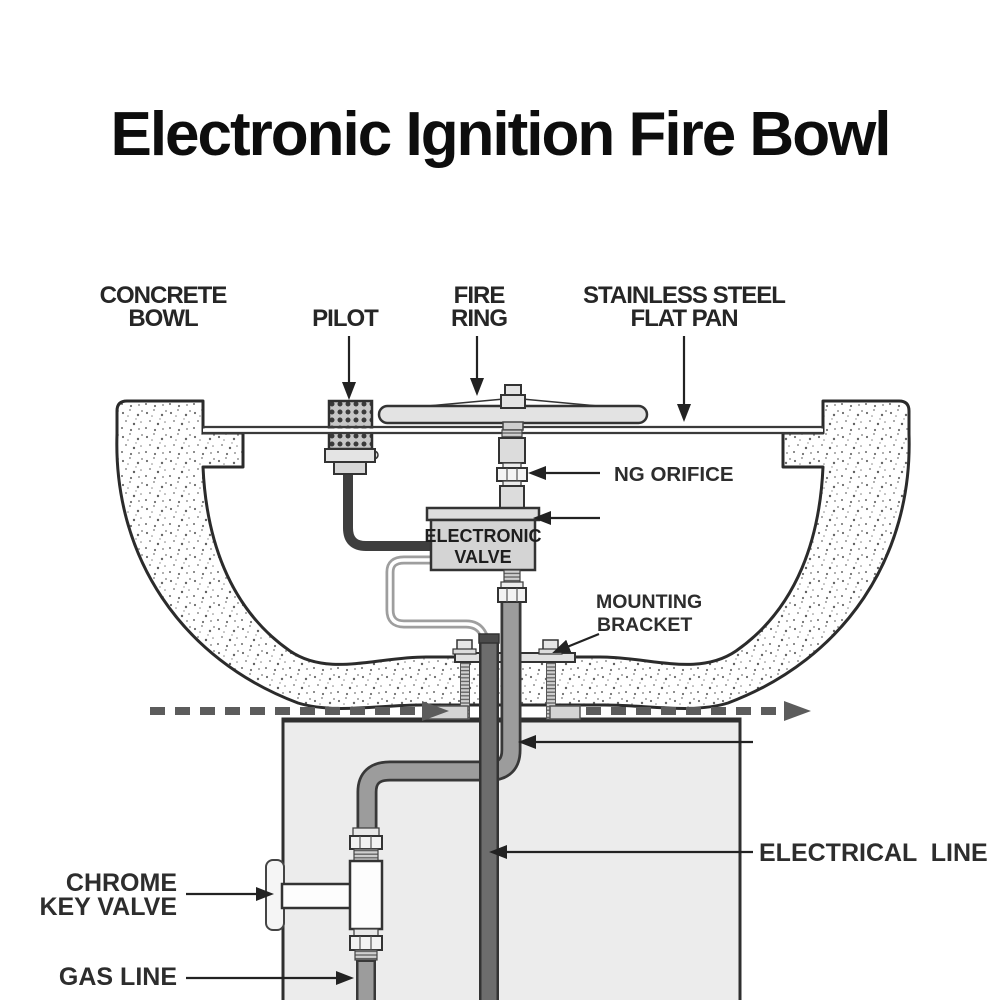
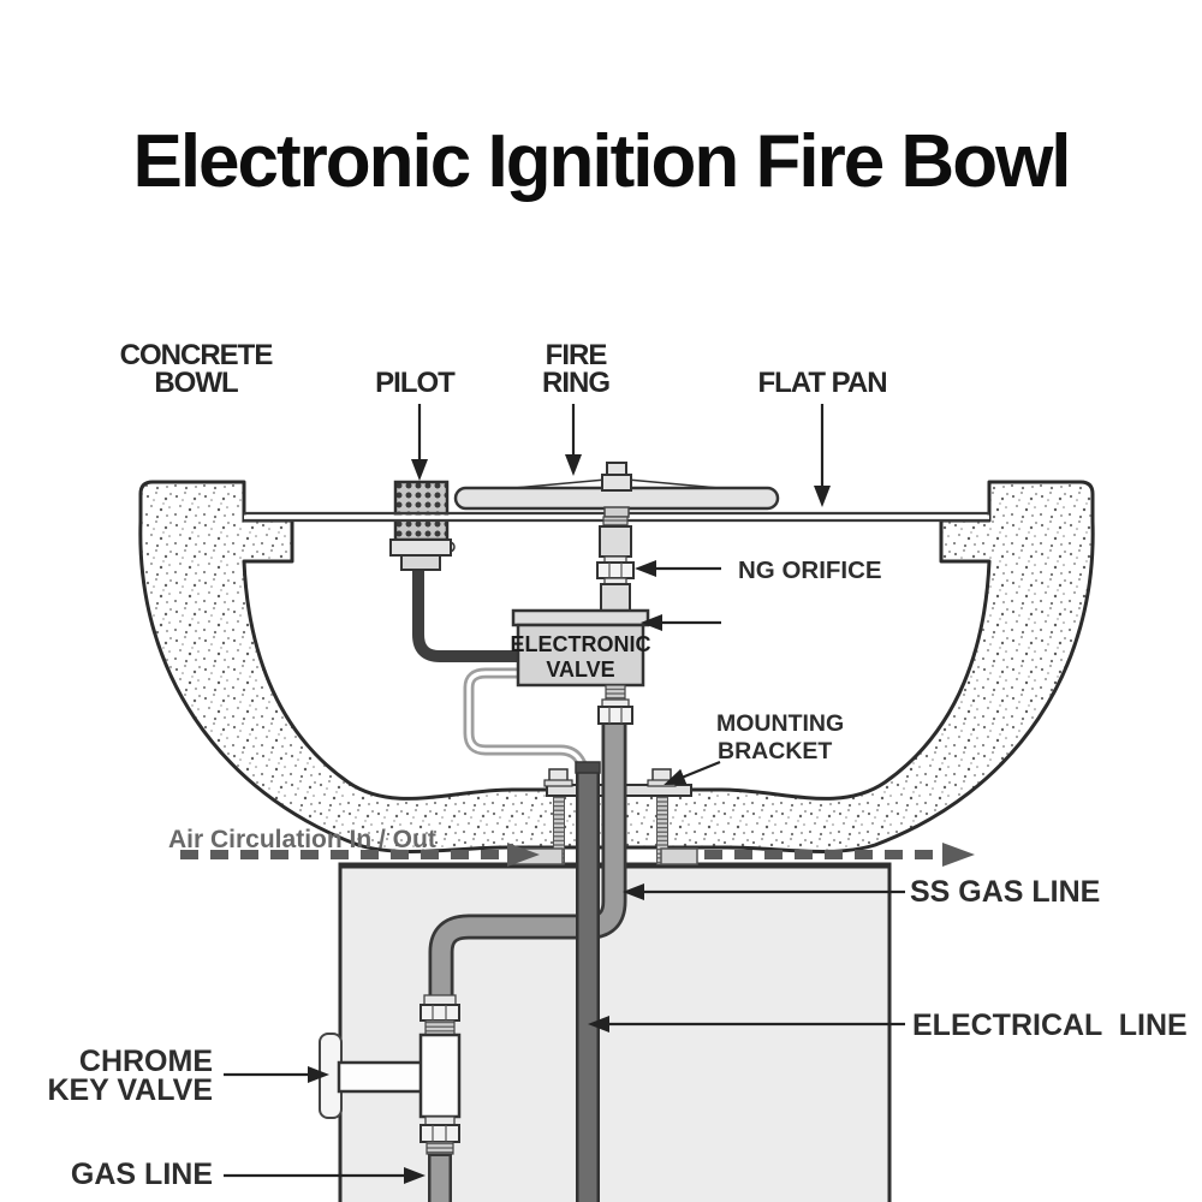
  Electronic Ignition Fire Bowl
  ELECTRONIC
  VALVE
  CONCRETE
  BOWL
  PILOT
  FIRE
  RING
- STAINLESS STEEL
  FLAT PAN
  NG ORIFICE
  MOUNTING
  BRACKET
+ Air Circulation In / Out
+ SS GAS LINE
  ELECTRICAL LINE
  CHROME
  KEY VALVE
  GAS LINE
